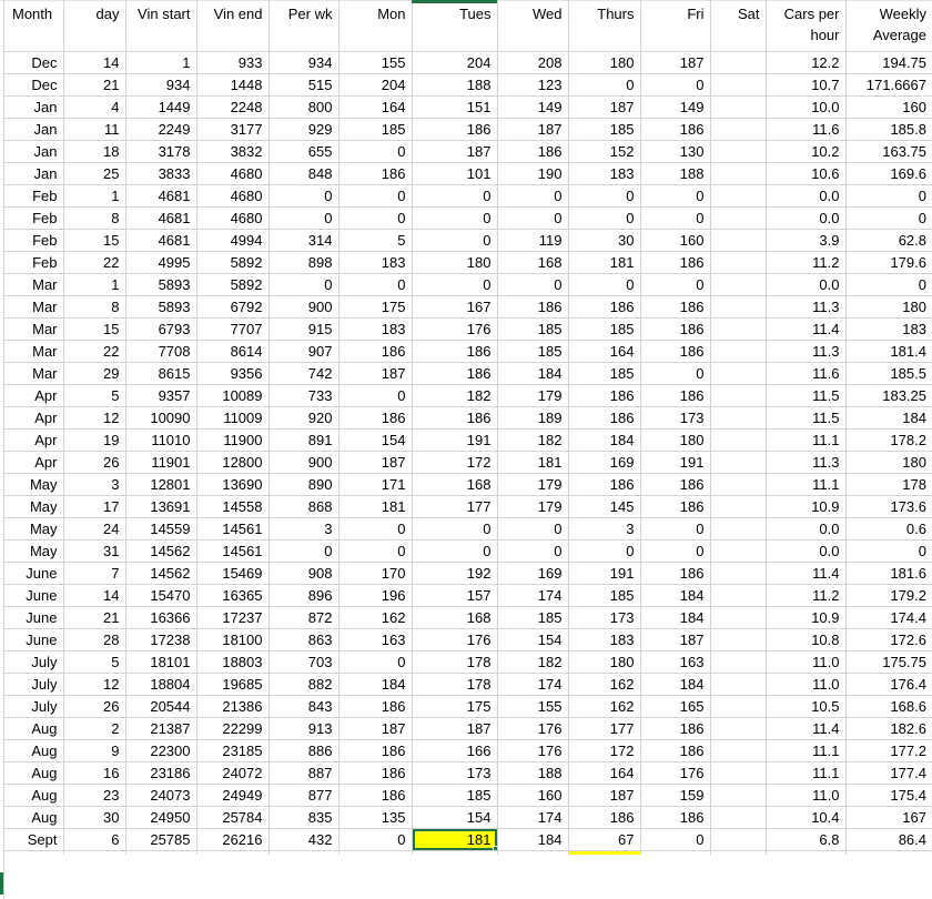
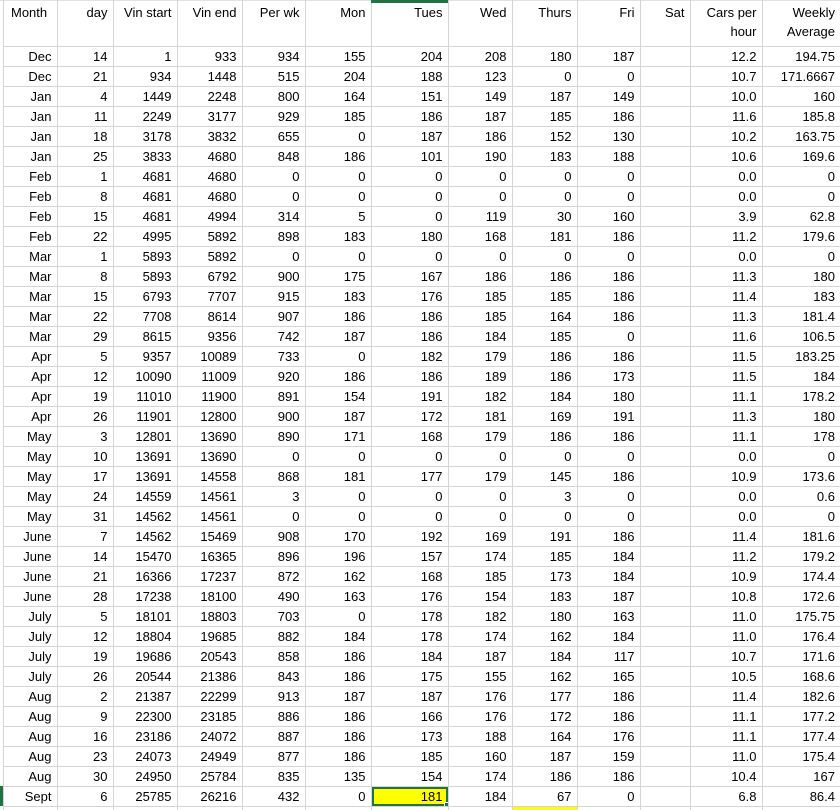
  Month	day	Vin start	Vin end	Per wk	Mon	Tues	Wed	Thurs	Fri	Sat	Cars per hour	Weekly Average
  Dec	14	1	933	934	155	204	208	180	187		12.2	194.75
  Dec	21	934	1448	515	204	188	123	0	0		10.7	171.6667
  Jan	4	1449	2248	800	164	151	149	187	149		10.0	160
  Jan	11	2249	3177	929	185	186	187	185	186		11.6	185.8
  Jan	18	3178	3832	655	0	187	186	152	130		10.2	163.75
  Jan	25	3833	4680	848	186	101	190	183	188		10.6	169.6
  Feb	1	4681	4680	0	0	0	0	0	0		0.0	0
  Feb	8	4681	4680	0	0	0	0	0	0		0.0	0
  Feb	15	4681	4994	314	5	0	119	30	160		3.9	62.8
  Feb	22	4995	5892	898	183	180	168	181	186		11.2	179.6
  Mar	1	5893	5892	0	0	0	0	0	0		0.0	0
  Mar	8	5893	6792	900	175	167	186	186	186		11.3	180
  Mar	15	6793	7707	915	183	176	185	185	186		11.4	183
  Mar	22	7708	8614	907	186	186	185	164	186		11.3	181.4
- Mar	29	8615	9356	742	187	186	184	185	0		11.6	185.5
+ Mar	29	8615	9356	742	187	186	184	185	0		11.6	106.5
  Apr	5	9357	10089	733	0	182	179	186	186		11.5	183.25
  Apr	12	10090	11009	920	186	186	189	186	173		11.5	184
  Apr	19	11010	11900	891	154	191	182	184	180		11.1	178.2
  Apr	26	11901	12800	900	187	172	181	169	191		11.3	180
  May	3	12801	13690	890	171	168	179	186	186		11.1	178
+ May	10	13691	13690	0	0	0	0	0	0		0.0	0
  May	17	13691	14558	868	181	177	179	145	186		10.9	173.6
  May	24	14559	14561	3	0	0	0	3	0		0.0	0.6
  May	31	14562	14561	0	0	0	0	0	0		0.0	0
  June	7	14562	15469	908	170	192	169	191	186		11.4	181.6
  June	14	15470	16365	896	196	157	174	185	184		11.2	179.2
  June	21	16366	17237	872	162	168	185	173	184		10.9	174.4
- June	28	17238	18100	863	163	176	154	183	187		10.8	172.6
+ June	28	17238	18100	490	163	176	154	183	187		10.8	172.6
  July	5	18101	18803	703	0	178	182	180	163		11.0	175.75
  July	12	18804	19685	882	184	178	174	162	184		11.0	176.4
+ July	19	19686	20543	858	186	184	187	184	117		10.7	171.6
  July	26	20544	21386	843	186	175	155	162	165		10.5	168.6
  Aug	2	21387	22299	913	187	187	176	177	186		11.4	182.6
  Aug	9	22300	23185	886	186	166	176	172	186		11.1	177.2
  Aug	16	23186	24072	887	186	173	188	164	176		11.1	177.4
  Aug	23	24073	24949	877	186	185	160	187	159		11.0	175.4
  Aug	30	24950	25784	835	135	154	174	186	186		10.4	167
  Sept	6	25785	26216	432	0	181	184	67	0		6.8	86.4
